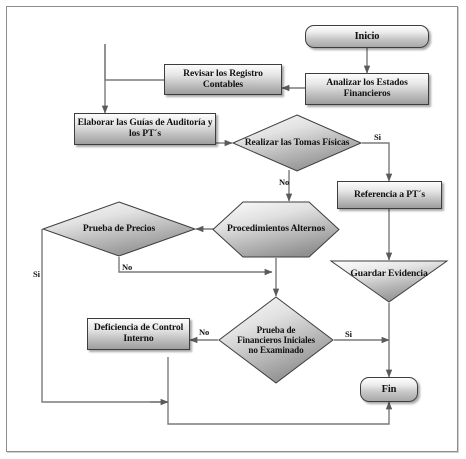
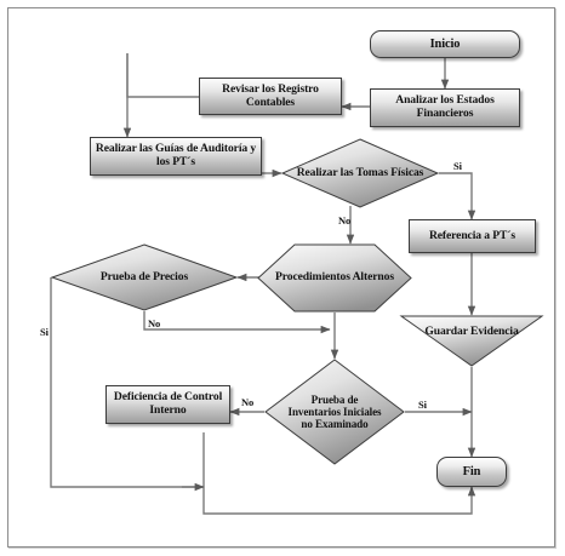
  Inicio
  Analizar los Estados Financieros
  Revisar los Registro Contables
- Elaborar las Guías de Auditoría y los PT´s
+ Realizar las Guías de Auditoría y los PT´s
  Realizar las Tomas Físicas
  Referencia a PT´s
  Procedimientos Alternos
  Prueba de Precios
  Guardar Evidencia
- Prueba de Financieros Iniciales no Examinado
+ Prueba de Inventarios Iniciales no Examinado
  Deficiencia de Control Interno
  Fin
  Si
  No
  Si
  No
  Si
  No
